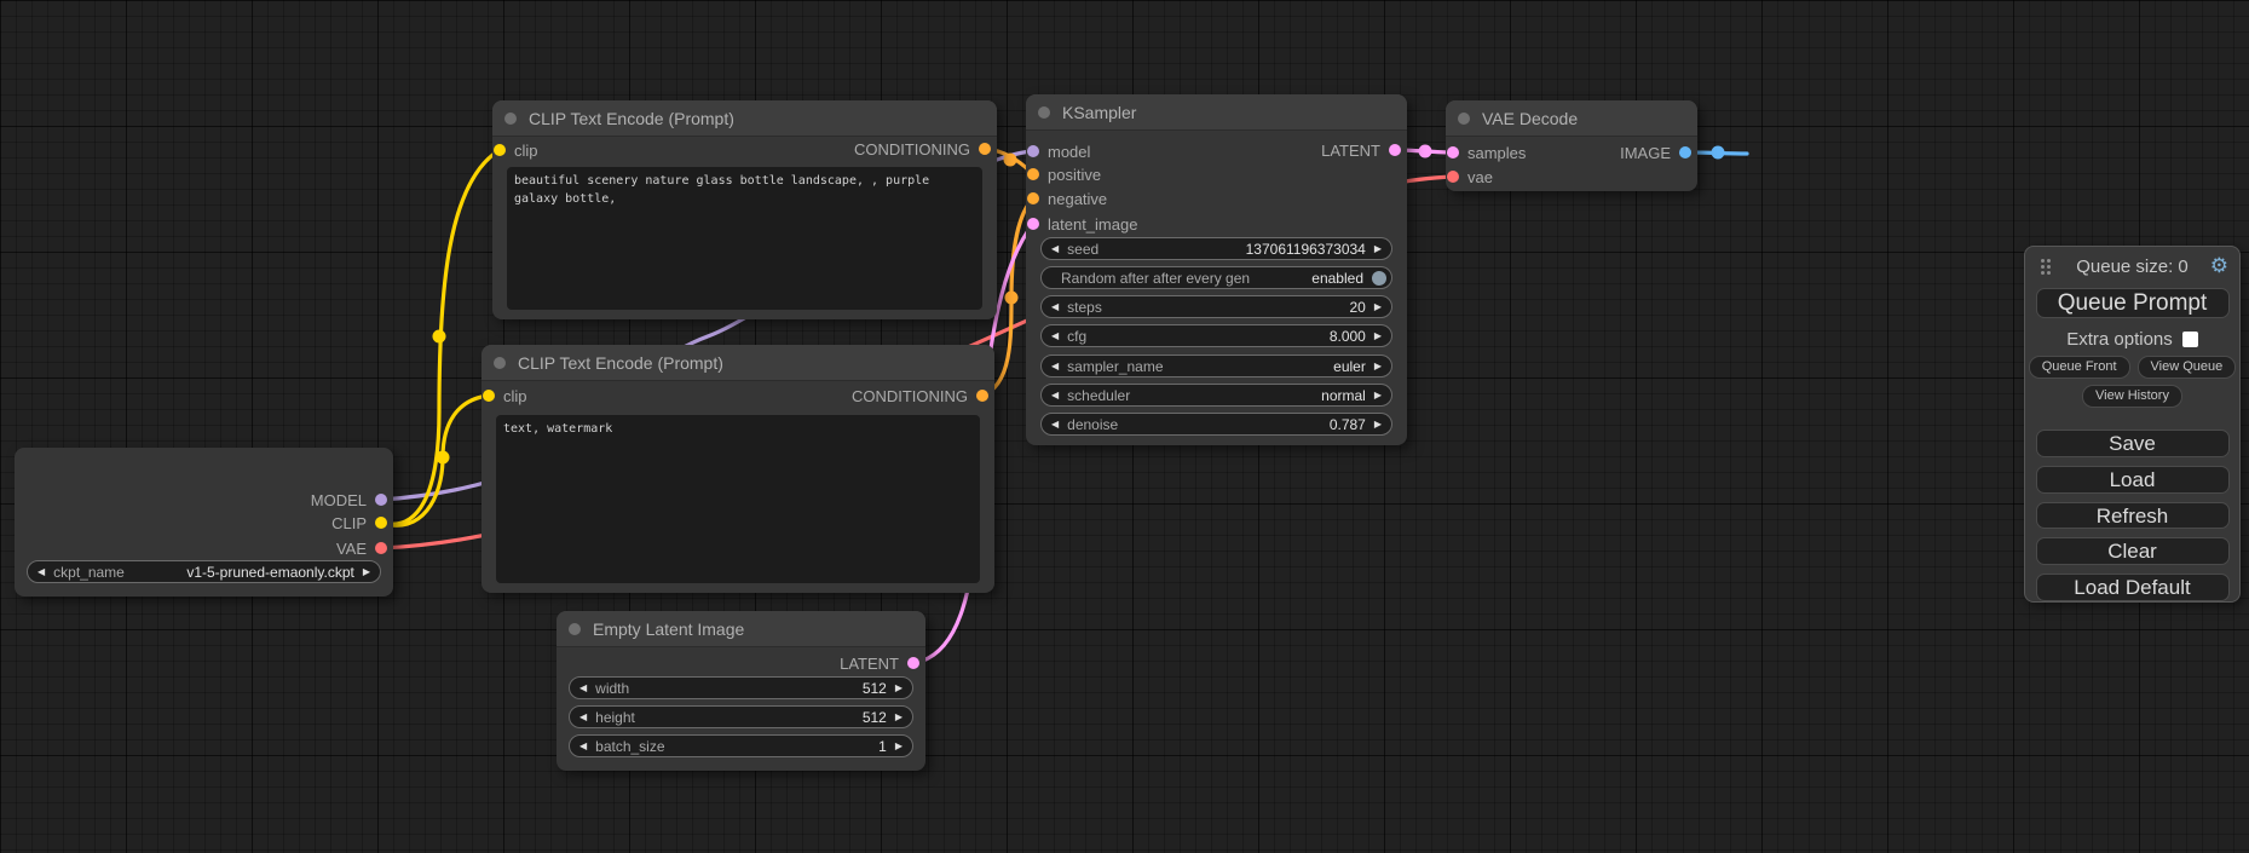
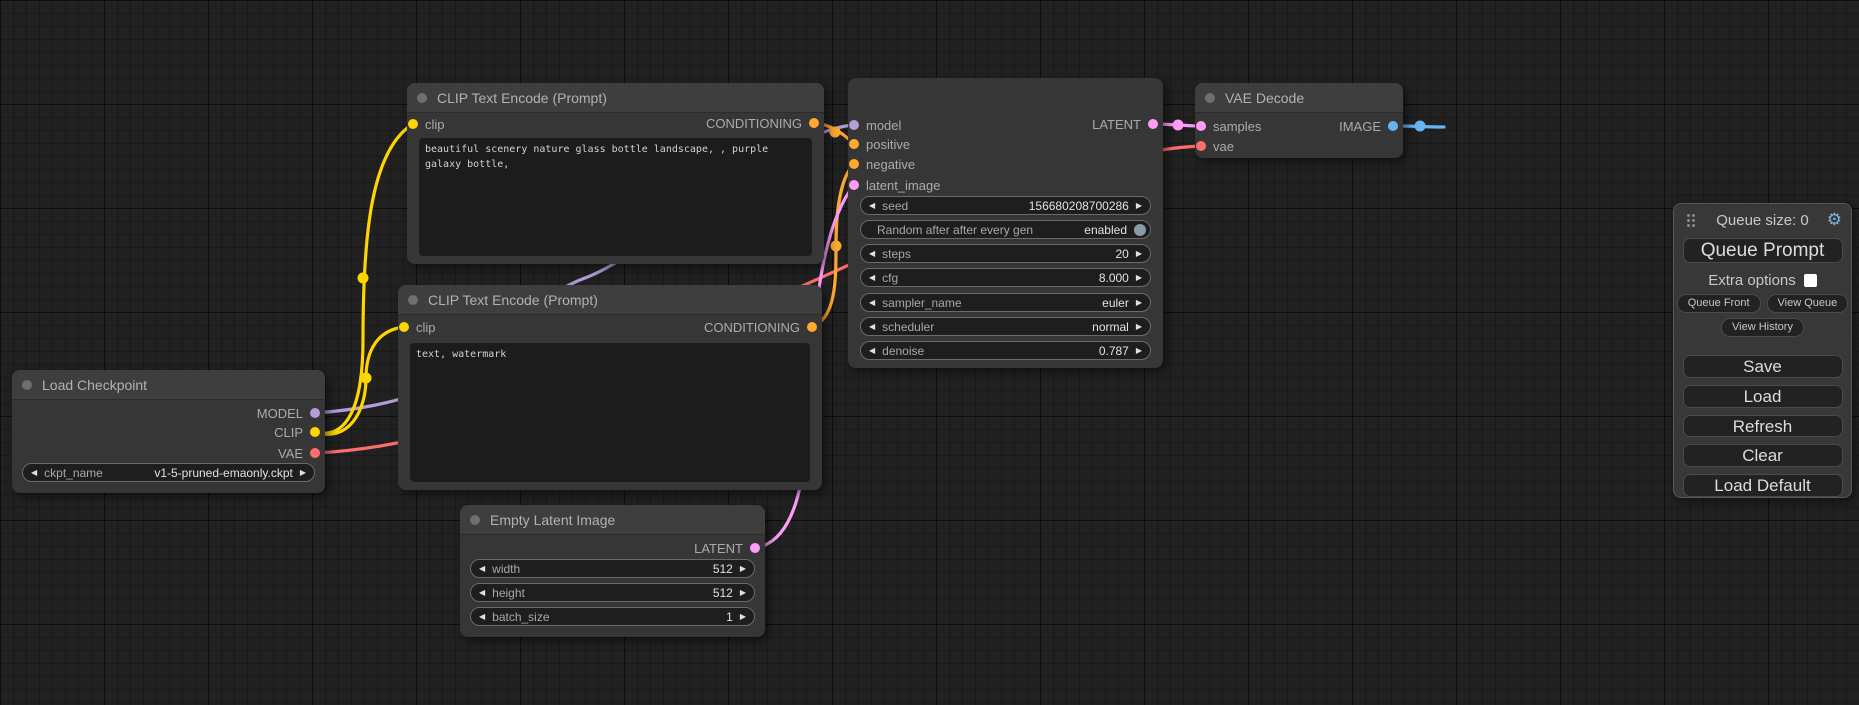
+ Load Checkpoint
  MODEL
  CLIP
  VAE
  ◀
  ckpt_name
  v1-5-pruned-emaonly.ckpt
  ▶
  CLIP Text Encode (Prompt)
  clip
  CONDITIONING
  beautiful scenery nature glass bottle landscape, , purple galaxy bottle,
  CLIP Text Encode (Prompt)
  clip
  CONDITIONING
  text, watermark
  Empty Latent Image
  LATENT
  ◀
  width
  512
  ▶
  ◀
  height
  512
  ▶
  ◀
  batch_size
  1
  ▶
- KSampler
  model
  positive
  negative
  latent_image
  LATENT
  ◀
  seed
- 137061196373034
+ 156680208700286
  ▶
  Random after after every gen
  enabled
  ◀
  steps
  20
  ▶
  ◀
  cfg
  8.000
  ▶
  ◀
  sampler_name
  euler
  ▶
  ◀
  scheduler
  normal
  ▶
  ◀
  denoise
  0.787
  ▶
  VAE Decode
  samples
  vae
  IMAGE
  Queue size: 0
  ⚙
  Queue Prompt
  Extra options
  Queue Front
  View Queue
  View History
  Save
  Load
  Refresh
  Clear
  Load Default
